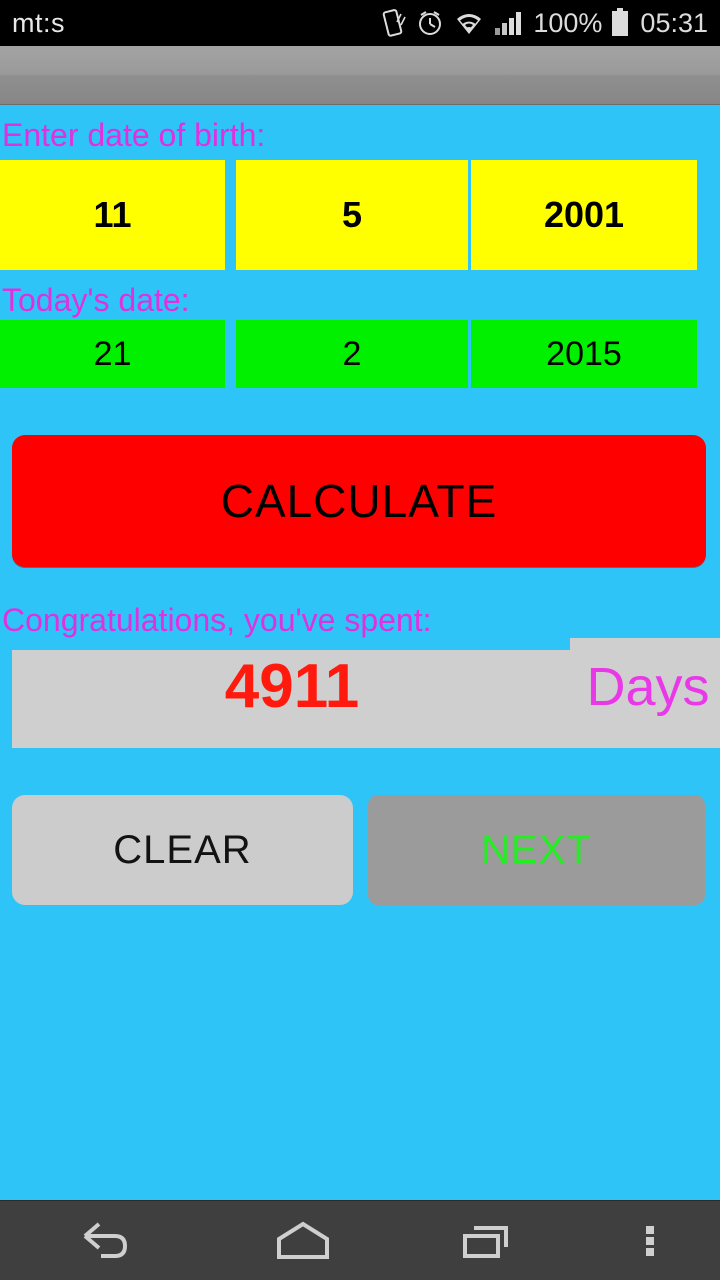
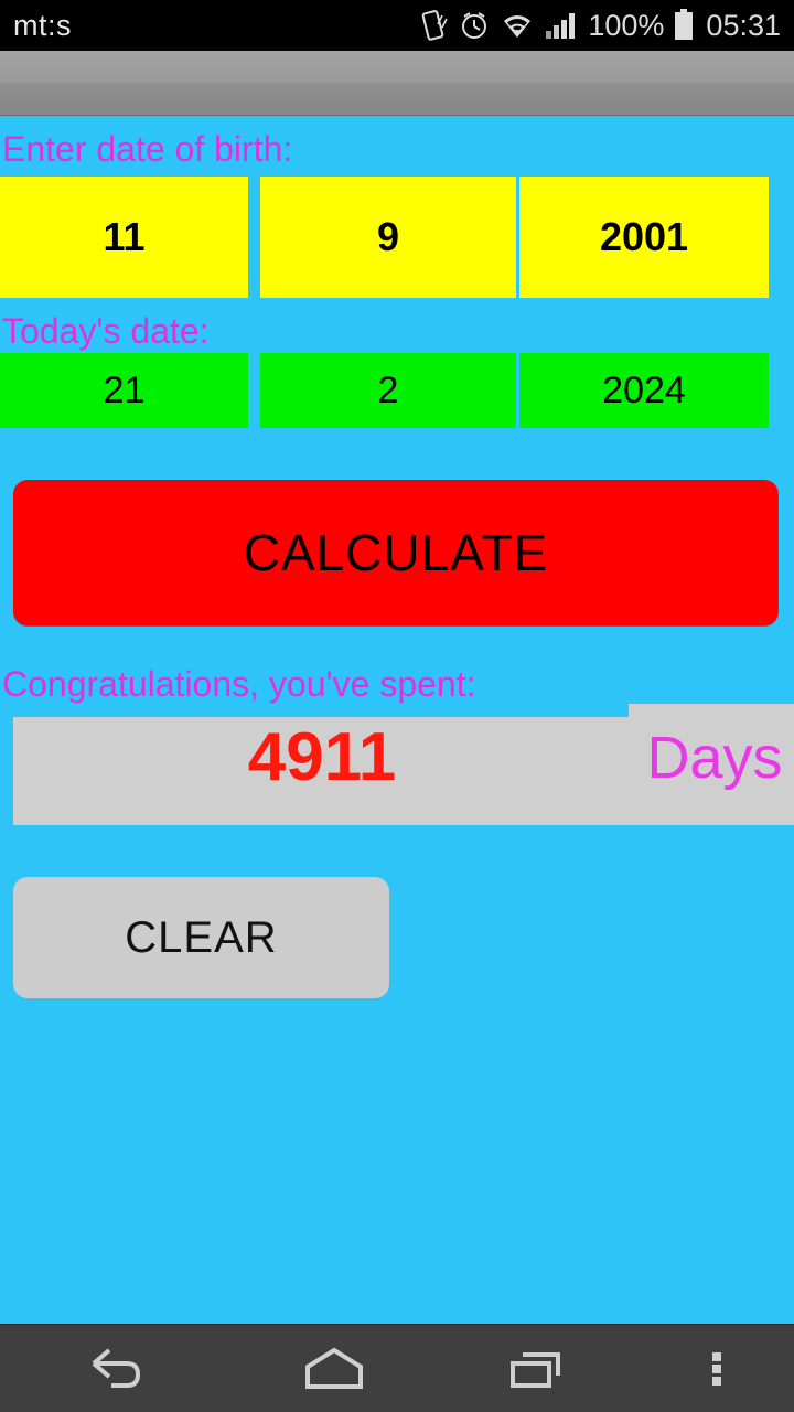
  mt:s
  100%
  05:31
  Enter date of birth:
  11
- 5
+ 9
  2001
  Today's date:
  21
  2
- 2015
+ 2024
  CALCULATE
  Congratulations, you've spent:
  4911
  Days
  CLEAR
- NEXT
